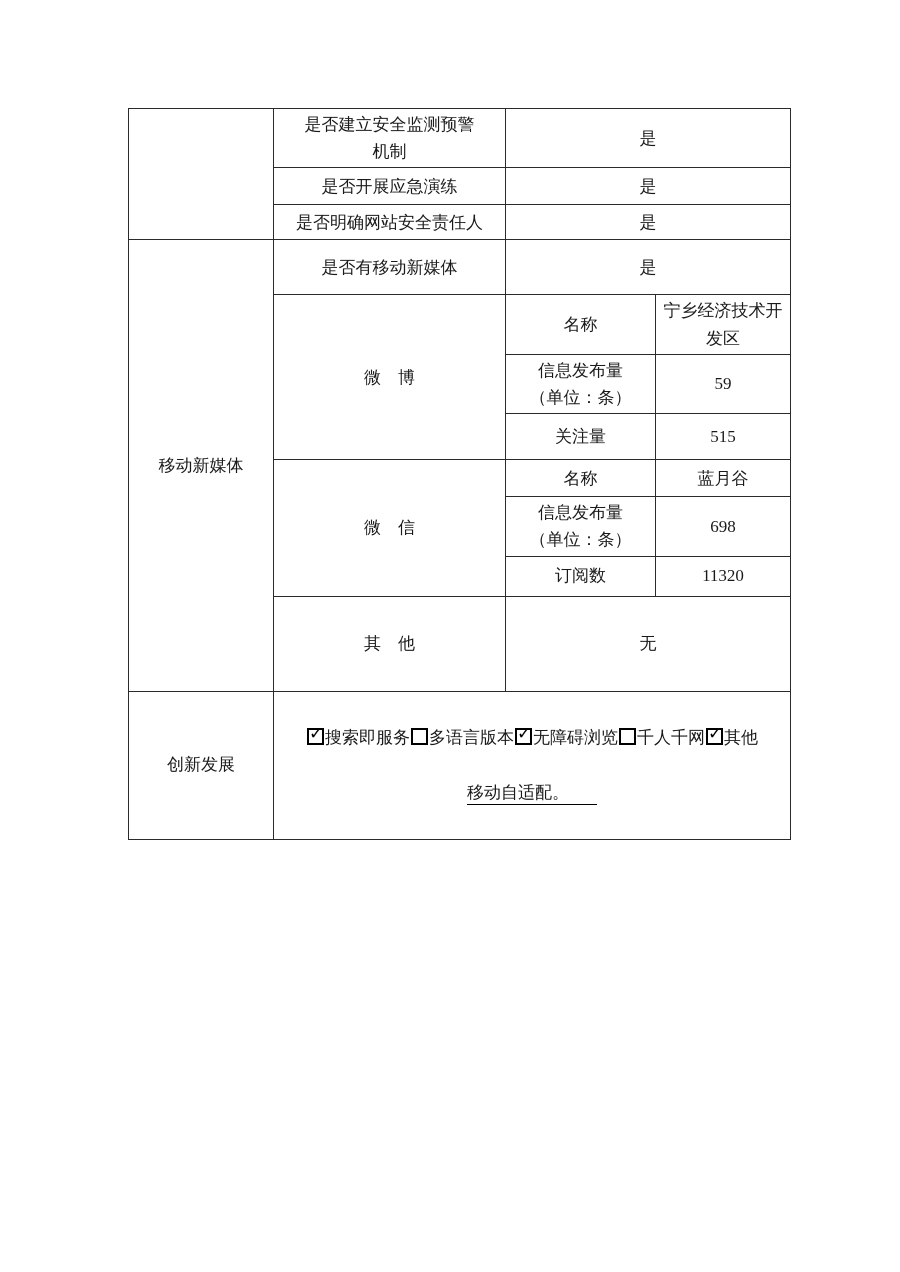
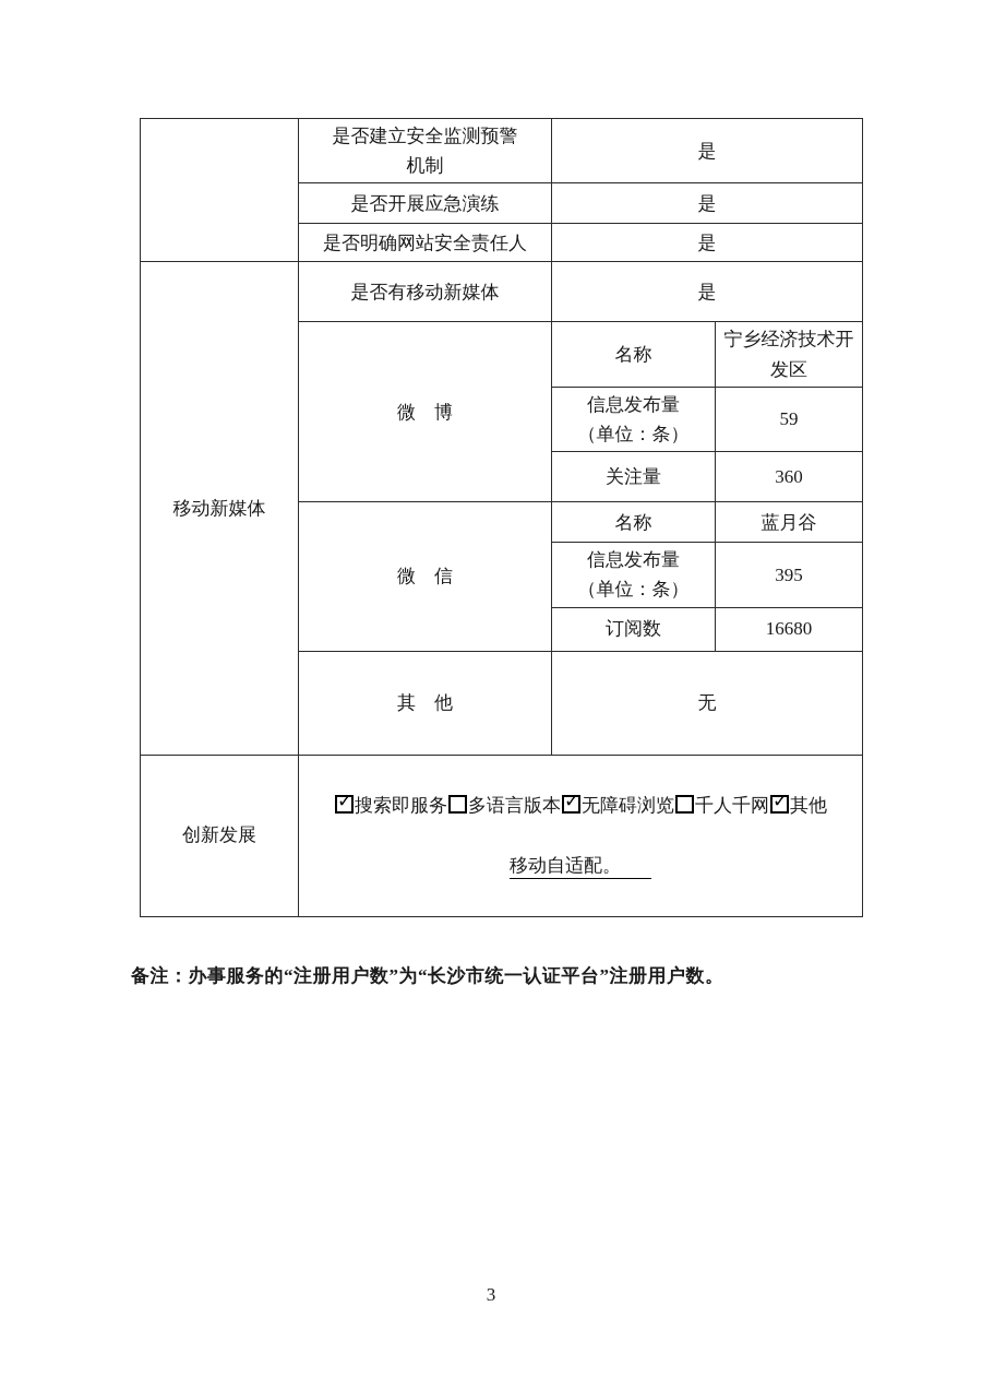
  	是否建立安全监测预警 机制	是
  是否开展应急演练	是
  是否明确网站安全责任人	是
  移动新媒体	是否有移动新媒体	是
  微 博	名称	宁乡经济技术开发区
  信息发布量 （单位：条）	59
- 关注量	515
+ 关注量	360
  微 信	名称	蓝月谷
- 信息发布量 （单位：条）	698
+ 信息发布量 （单位：条）	395
- 订阅数	11320
+ 订阅数	16680
  其 他	无
  创新发展	搜索即服务 多语言版本 无障碍浏览 千人千网 其他 移动自适配。
+ 备注：办事服务的“注册用户数”为“长沙市统一认证平台”注册用户数。
+ 3
